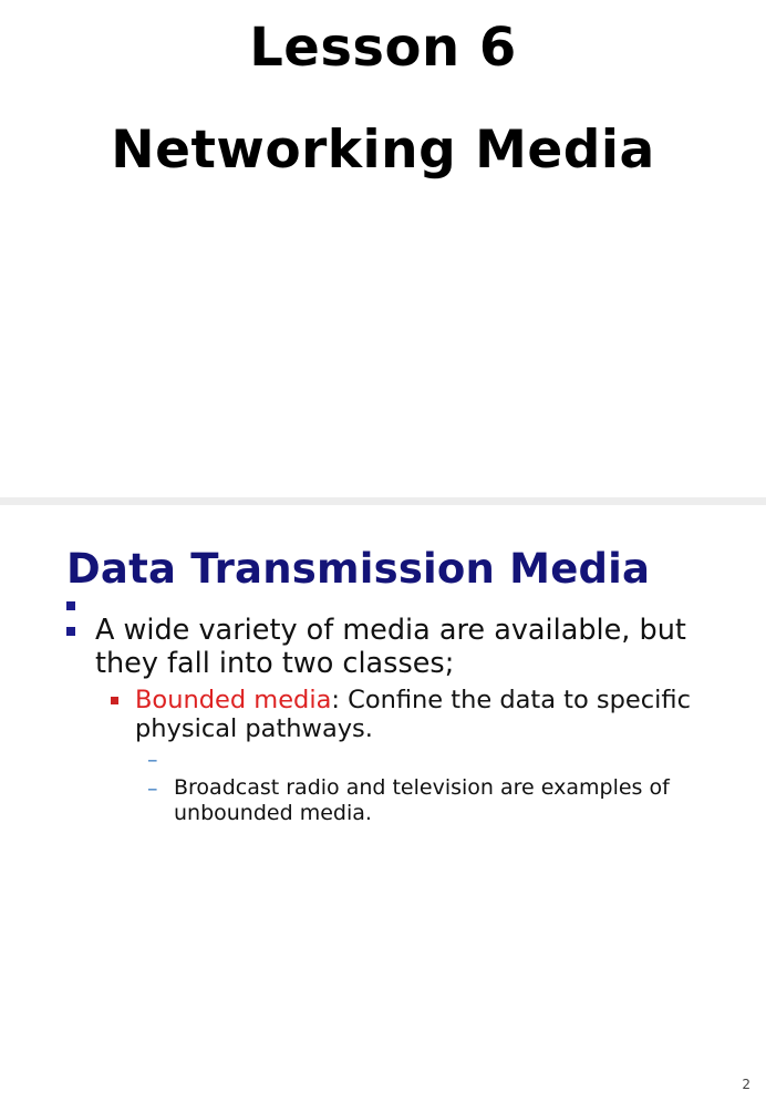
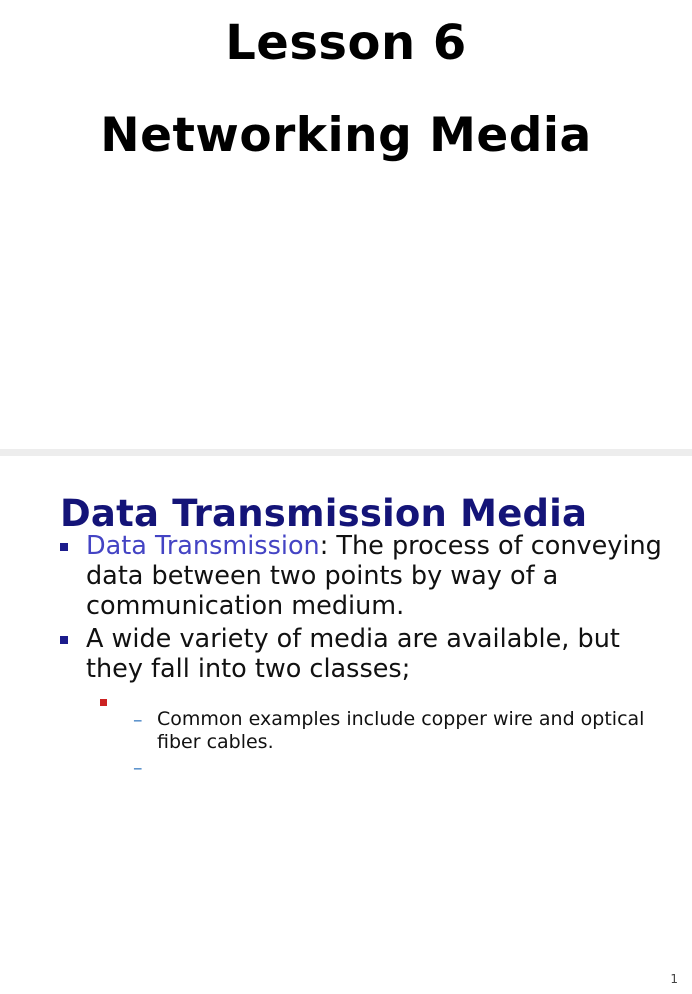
  Lesson 6
  Networking Media
  Data Transmission Media
+ Data Transmission: The process of conveying data between two points by way of a communication medium.
  A wide variety of media are available, but they fall into two classes;
- Bounded media: Confine the data to specific physical pathways.
  –
+ Common examples include copper wire and optical fiber cables.
  –
- Broadcast radio and television are examples of unbounded media.
- 2
+ 1
